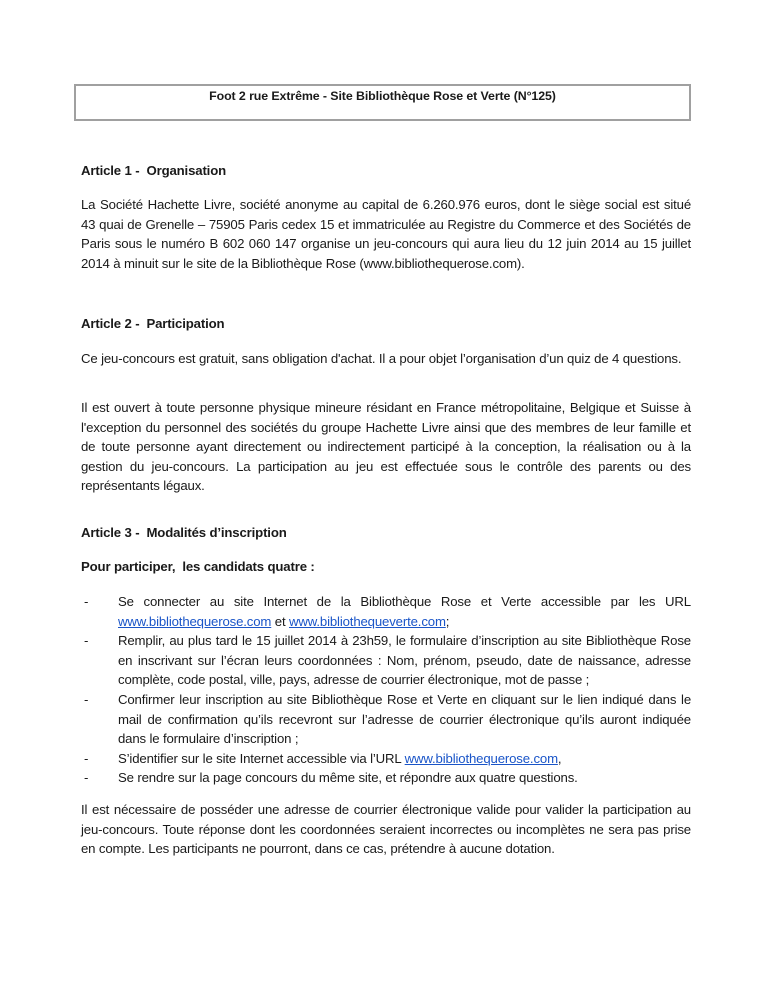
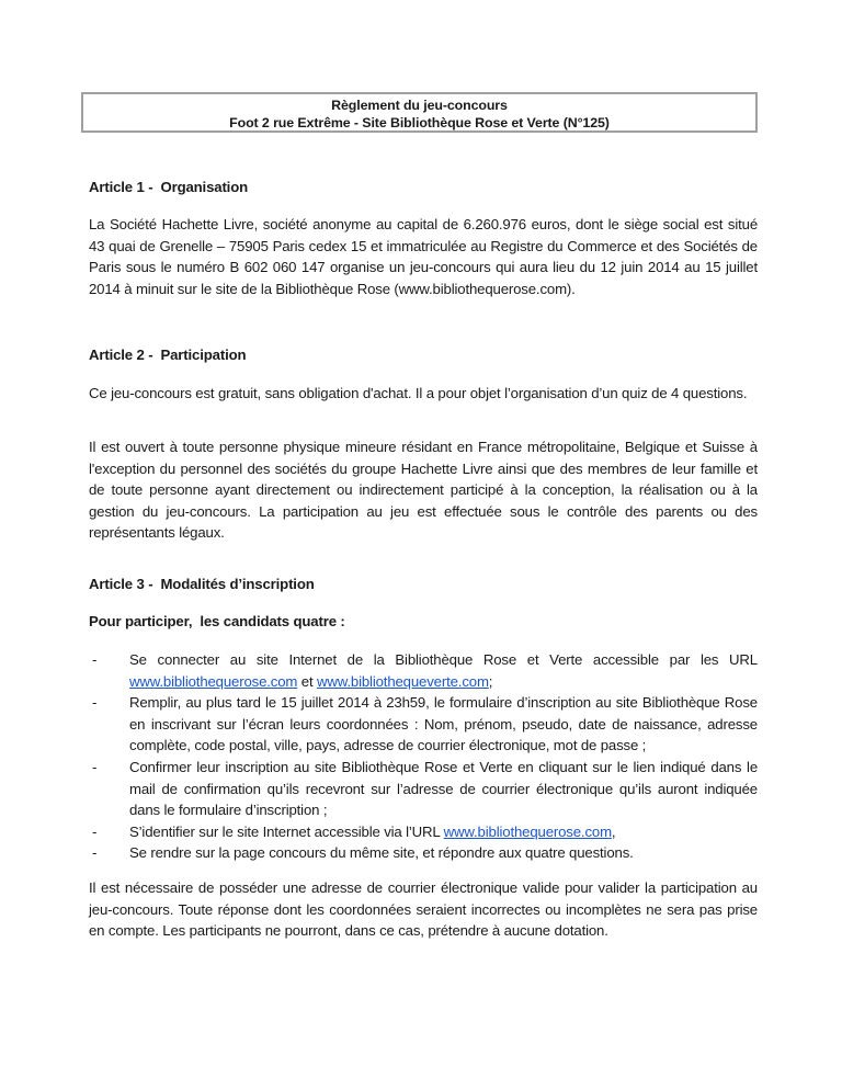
+ Règlement du jeu-concours
  Foot 2 rue Extrême - Site Bibliothèque Rose et Verte (N°125)
  Article 1 - Organisation
  La Société Hachette Livre, société anonyme au capital de 6.260.976 euros, dont le siège social est situé 43 quai de Grenelle – 75905 Paris cedex 15 et immatriculée au Registre du Commerce et des Sociétés de Paris sous le numéro B 602 060 147 organise un jeu-concours qui aura lieu du 12 juin 2014 au 15 juillet 2014 à minuit sur le site de la Bibliothèque Rose (www.bibliothequerose.com).
  Article 2 - Participation
  Ce jeu-concours est gratuit, sans obligation d'achat. Il a pour objet l’organisation d’un quiz de 4 questions.
  Il est ouvert à toute personne physique mineure résidant en France métropolitaine, Belgique et Suisse à l'exception du personnel des sociétés du groupe Hachette Livre ainsi que des membres de leur famille et de toute personne ayant directement ou indirectement participé à la conception, la réalisation ou à la gestion du jeu-concours. La participation au jeu est effectuée sous le contrôle des parents ou des représentants légaux.
  Article 3 - Modalités d’inscription
  Pour participer, les candidats quatre :
  -
  Se connecter au site Internet de la Bibliothèque Rose et Verte accessible par les URL www.bibliothequerose.com et www.bibliothequeverte.com;
  -
  Remplir, au plus tard le 15 juillet 2014 à 23h59, le formulaire d’inscription au site Bibliothèque Rose en inscrivant sur l’écran leurs coordonnées : Nom, prénom, pseudo, date de naissance, adresse complète, code postal, ville, pays, adresse de courrier électronique, mot de passe ;
  -
  Confirmer leur inscription au site Bibliothèque Rose et Verte en cliquant sur le lien indiqué dans le mail de confirmation qu’ils recevront sur l’adresse de courrier électronique qu’ils auront indiquée dans le formulaire d’inscription ;
  -
  S’identifier sur le site Internet accessible via l’URL www.bibliothequerose.com,
  -
  Se rendre sur la page concours du même site, et répondre aux quatre questions.
  Il est nécessaire de posséder une adresse de courrier électronique valide pour valider la participation au jeu-concours. Toute réponse dont les coordonnées seraient incorrectes ou incomplètes ne sera pas prise en compte. Les participants ne pourront, dans ce cas, prétendre à aucune dotation.
